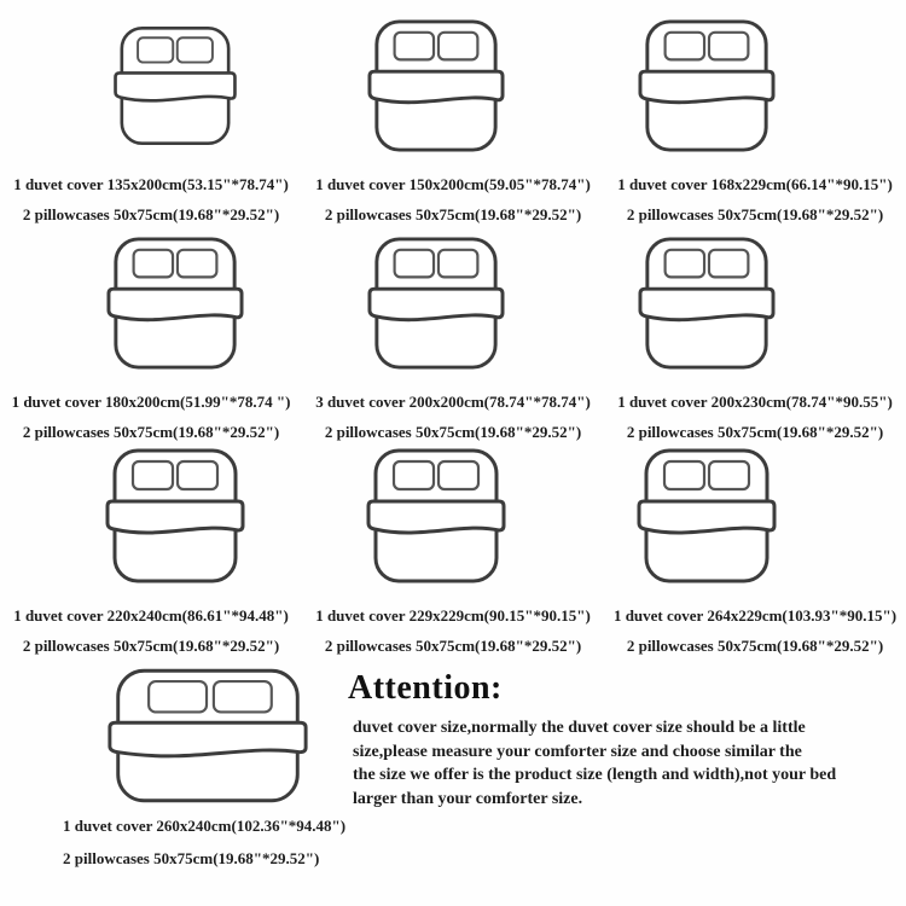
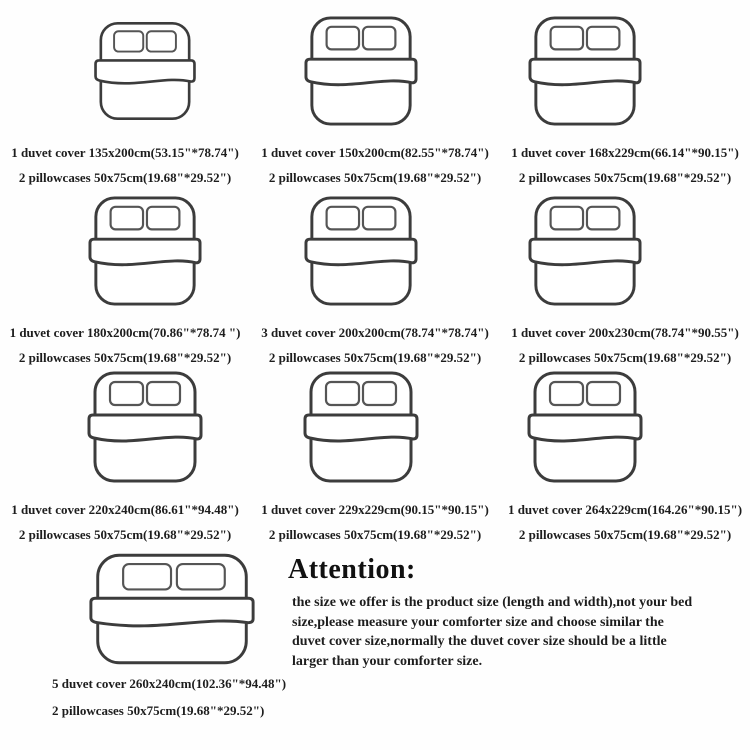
  1 duvet cover 135x200cm(53.15"*78.74")
  2 pillowcases 50x75cm(19.68"*29.52")
- 1 duvet cover 150x200cm(59.05"*78.74")
+ 1 duvet cover 150x200cm(82.55"*78.74")
  2 pillowcases 50x75cm(19.68"*29.52")
  1 duvet cover 168x229cm(66.14"*90.15")
  2 pillowcases 50x75cm(19.68"*29.52")
- 1 duvet cover 180x200cm(51.99"*78.74 ")
+ 1 duvet cover 180x200cm(70.86"*78.74 ")
  2 pillowcases 50x75cm(19.68"*29.52")
  3 duvet cover 200x200cm(78.74"*78.74")
  2 pillowcases 50x75cm(19.68"*29.52")
  1 duvet cover 200x230cm(78.74"*90.55")
  2 pillowcases 50x75cm(19.68"*29.52")
  1 duvet cover 220x240cm(86.61"*94.48")
  2 pillowcases 50x75cm(19.68"*29.52")
  1 duvet cover 229x229cm(90.15"*90.15")
  2 pillowcases 50x75cm(19.68"*29.52")
- 1 duvet cover 264x229cm(103.93"*90.15")
+ 1 duvet cover 264x229cm(164.26"*90.15")
  2 pillowcases 50x75cm(19.68"*29.52")
- 1 duvet cover 260x240cm(102.36"*94.48")
+ 5 duvet cover 260x240cm(102.36"*94.48")
  2 pillowcases 50x75cm(19.68"*29.52")
  Attention:
- duvet cover size,normally the duvet cover size should be a little
+ the size we offer is the product size (length and width),not your bed
  size,please measure your comforter size and choose similar the
- the size we offer is the product size (length and width),not your bed
+ duvet cover size,normally the duvet cover size should be a little
  larger than your comforter size.
